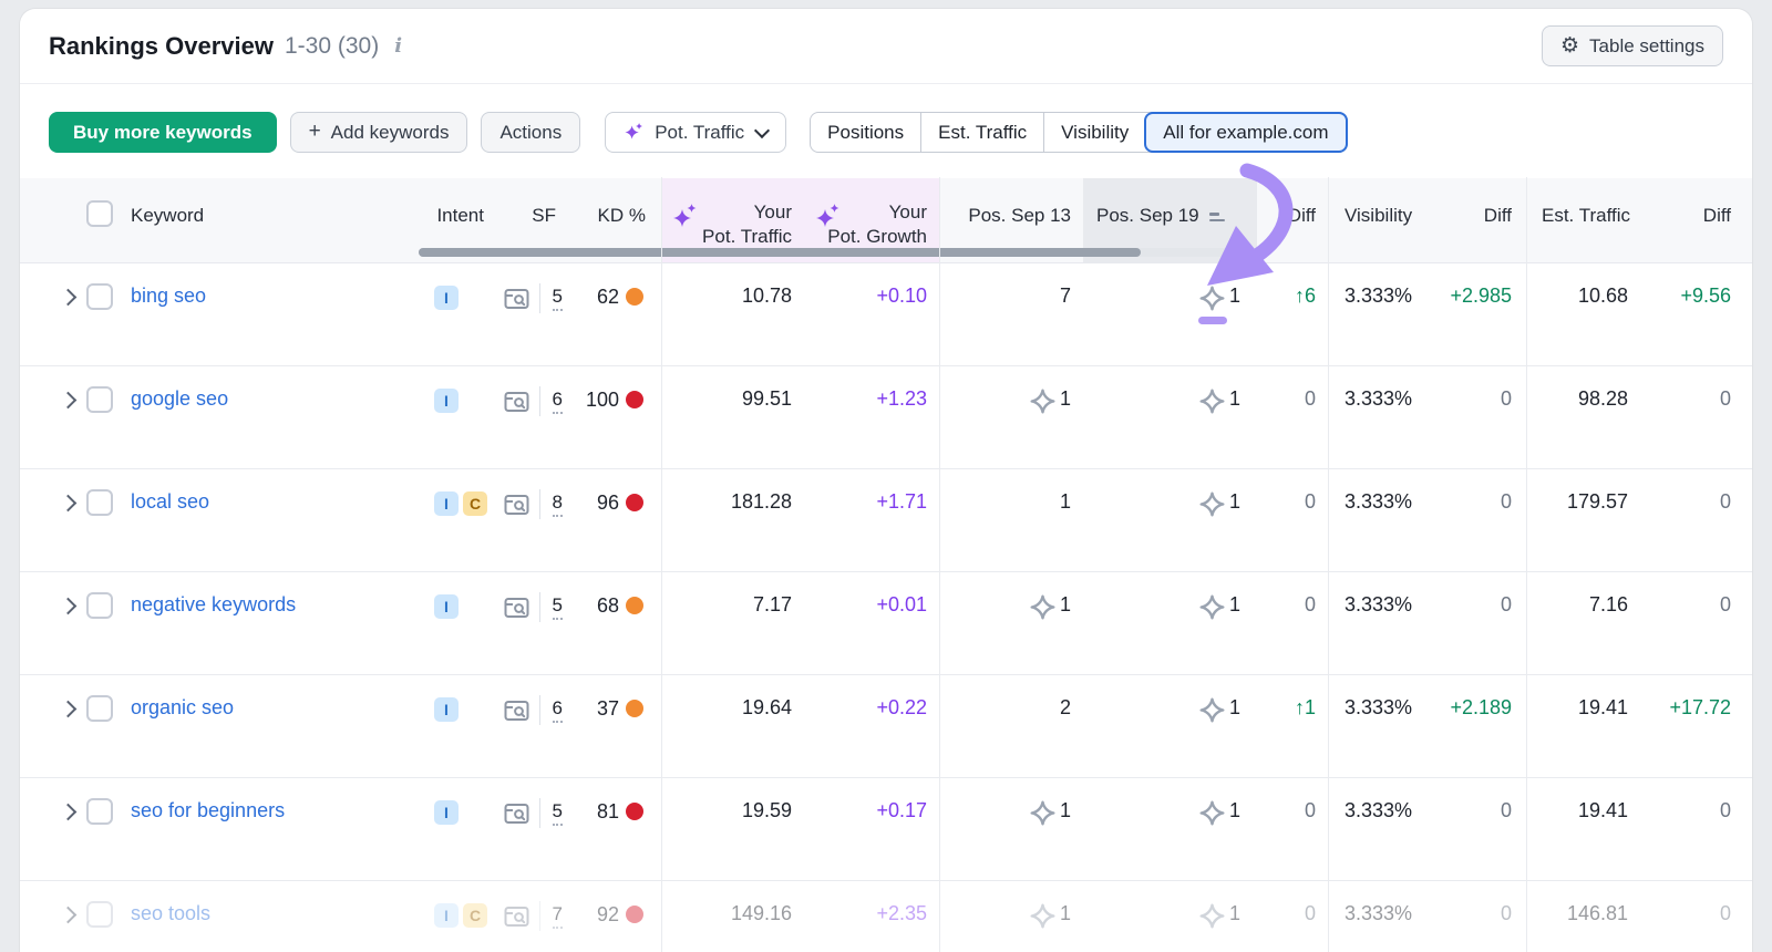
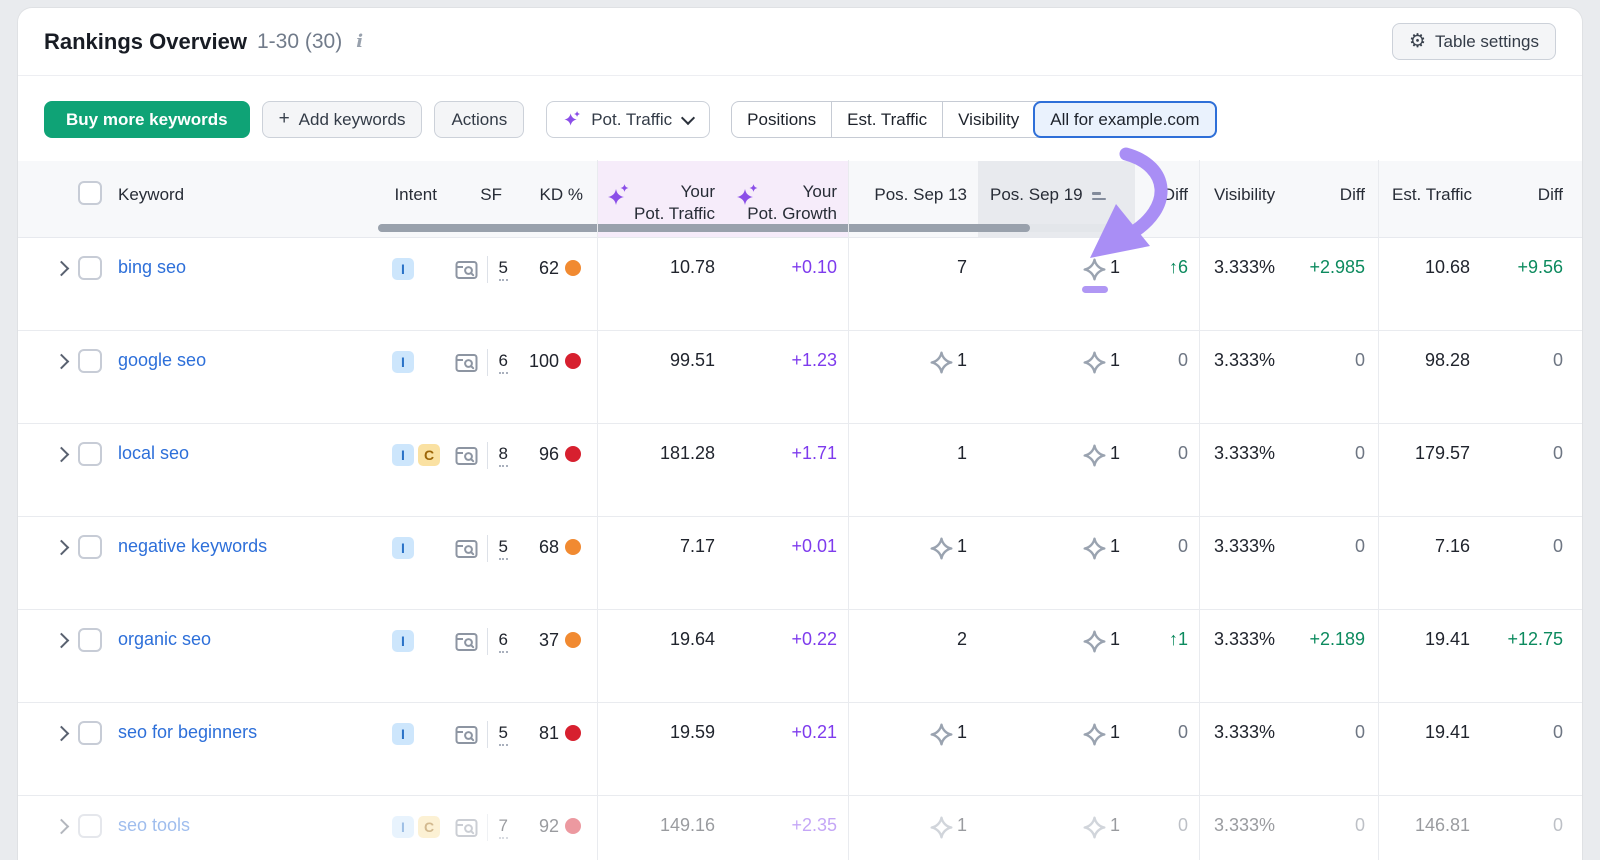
  Rankings Overview
  1-30 (30)
  i
  ⚙
  Table settings
  Buy more keywords
  +
  Add keywords
  Actions
  Pot. Traffic
  Positions
  Est. Traffic
  Visibility
  All for example.com
  Keyword
  Intent
  KD %
  Your
  Pot. Traffic
  Your
  Pot. Growth
  Pos. Sep 13
  Pos. Sep 19
  Diff
  Visibility
  Diff
  Est. Traffic
  Diff
  bing seo
  I
  5
  62
  10.78
  +0.10
  7
  1
  ↑6
  3.333%
  +2.985
  10.68
  +9.56
  google seo
  I
  6
  100
  99.51
  +1.23
  1
  1
  0
  3.333%
  0
  98.28
  0
  local seo
  I
  C
  8
  96
  181.28
  +1.71
  1
  1
  0
  3.333%
  0
  179.57
  0
  negative keywords
  I
  5
  68
  7.17
  +0.01
  1
  1
  0
  3.333%
  0
  7.16
  0
  organic seo
  I
  6
  37
  19.64
  +0.22
  2
  1
  ↑1
  3.333%
  +2.189
  19.41
- +17.72
+ +12.75
  seo for beginners
  I
  5
  81
  19.59
- +0.17
+ +0.21
  1
  1
  0
  3.333%
  0
  19.41
  0
  seo tools
  I
  C
  7
  92
  149.16
  +2.35
  1
  1
  0
  3.333%
  0
  146.81
  0
